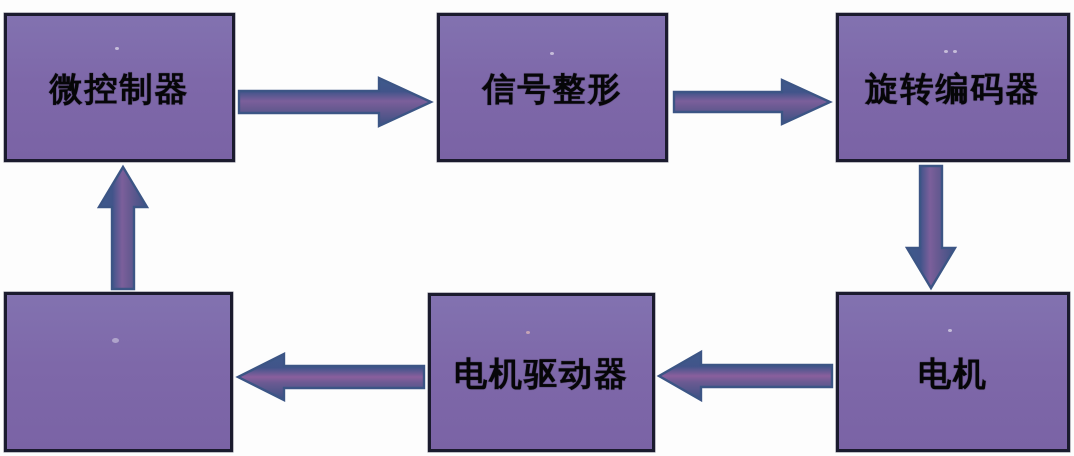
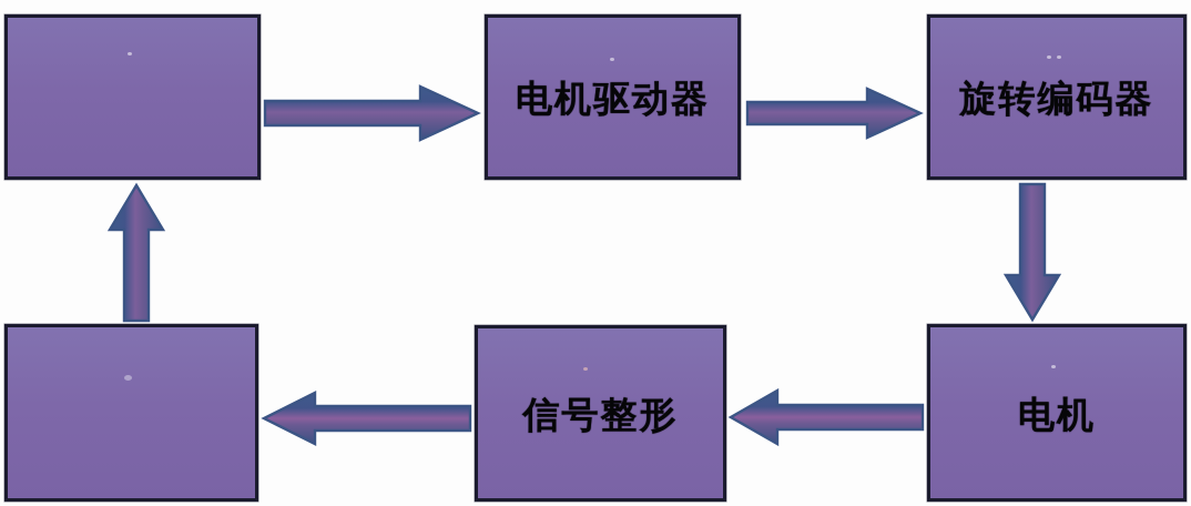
- 微控制器
- 信号整形
+ 电机驱动器
  旋转编码器
- 电机驱动器
+ 信号整形
  电机
